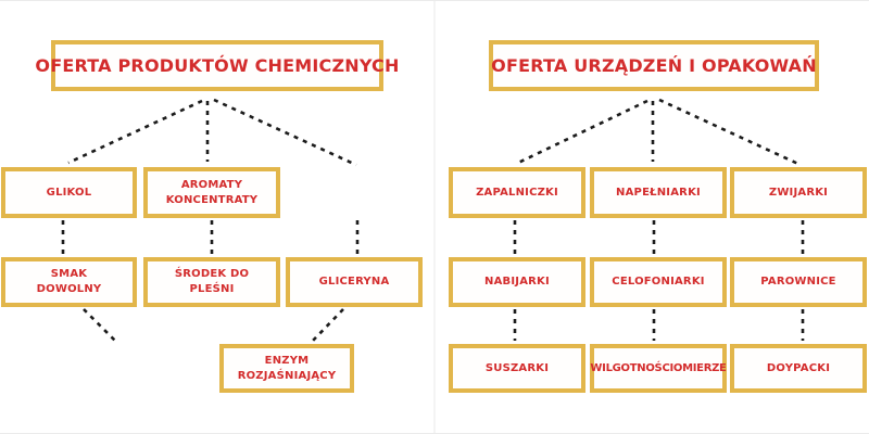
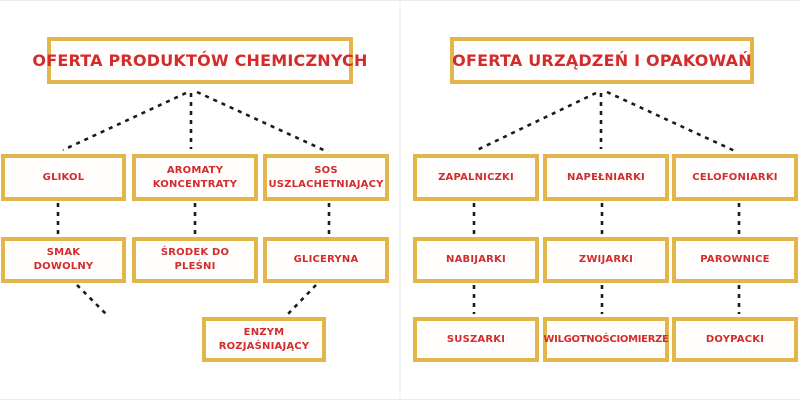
  OFERTA PRODUKTÓW CHEMICZNYCH
  GLIKOL
  AROMATY
  KONCENTRATY
+ SOS
+ USZLACHETNIAJĄCY
  SMAK
  DOWOLNY
  ŚRODEK DO
  PLEŚNI
  GLICERYNA
  ENZYM
  ROZJAŚNIAJĄCY
  OFERTA URZĄDZEŃ I OPAKOWAŃ
  ZAPALNICZKI
  NAPEŁNIARKI
- ZWIJARKI
+ CELOFONIARKI
  NABIJARKI
- CELOFONIARKI
+ ZWIJARKI
  PAROWNICE
  SUSZARKI
  WILGOTNOŚCIOMIERZE
  DOYPACKI
